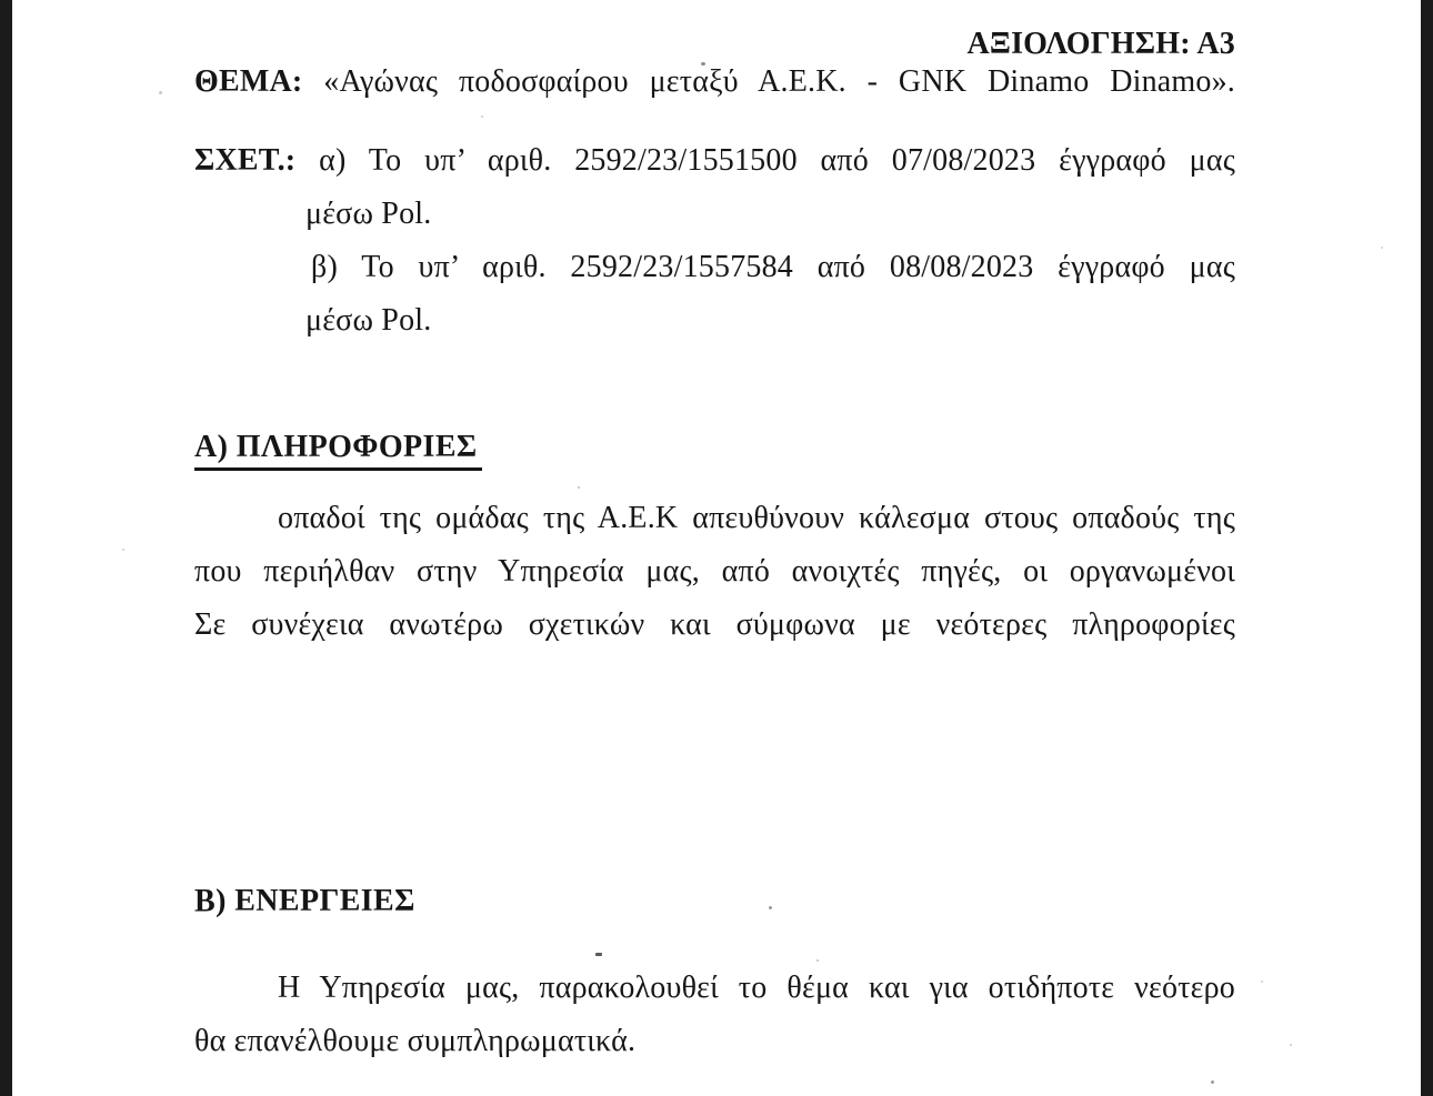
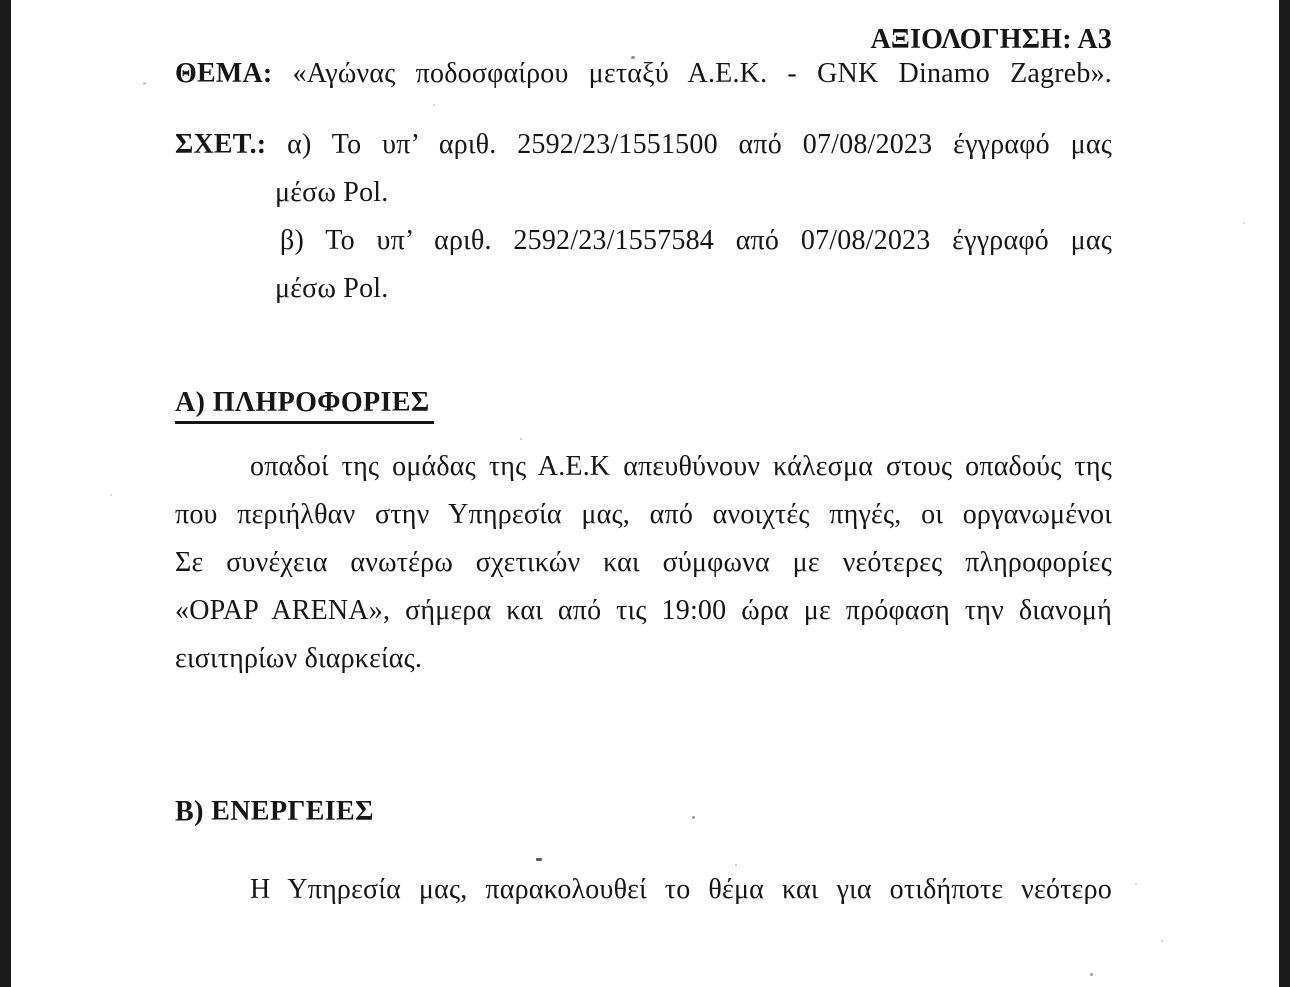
  ΑΞΙΟΛΟΓΗΣΗ: Α3
- ΘΕΜΑ: «Αγώνας ποδοσφαίρου μεταξύ Α.Ε.Κ. - GNK Dinamo Dinamo».
+ ΘΕΜΑ: «Αγώνας ποδοσφαίρου μεταξύ Α.Ε.Κ. - GNK Dinamo Zagreb».
  ΣΧΕΤ.: α) Το υπ’ αριθ. 2592/23/1551500 από 07/08/2023 έγγραφό μας
  μέσω Pol.
- β) Το υπ’ αριθ. 2592/23/1557584 από 08/08/2023 έγγραφό μας
+ β) Το υπ’ αριθ. 2592/23/1557584 από 07/08/2023 έγγραφό μας
  μέσω Pol.
  Α) ΠΛΗΡΟΦΟΡΙΕΣ
  οπαδοί της ομάδας της Α.Ε.Κ απευθύνουν κάλεσμα στους οπαδούς της
  που περιήλθαν στην Υπηρεσία μας, από ανοιχτές πηγές, οι οργανωμένοι
  Σε συνέχεια ανωτέρω σχετικών και σύμφωνα με νεότερες πληροφορίες
+ «OPAP ARENA», σήμερα και από τις 19:00 ώρα με πρόφαση την διανομή
+ εισιτηρίων διαρκείας.
  Β) ΕΝΕΡΓΕΙΕΣ
  Η Υπηρεσία μας, παρακολουθεί το θέμα και για οτιδήποτε νεότερο
- θα επανέλθουμε συμπληρωματικά.
